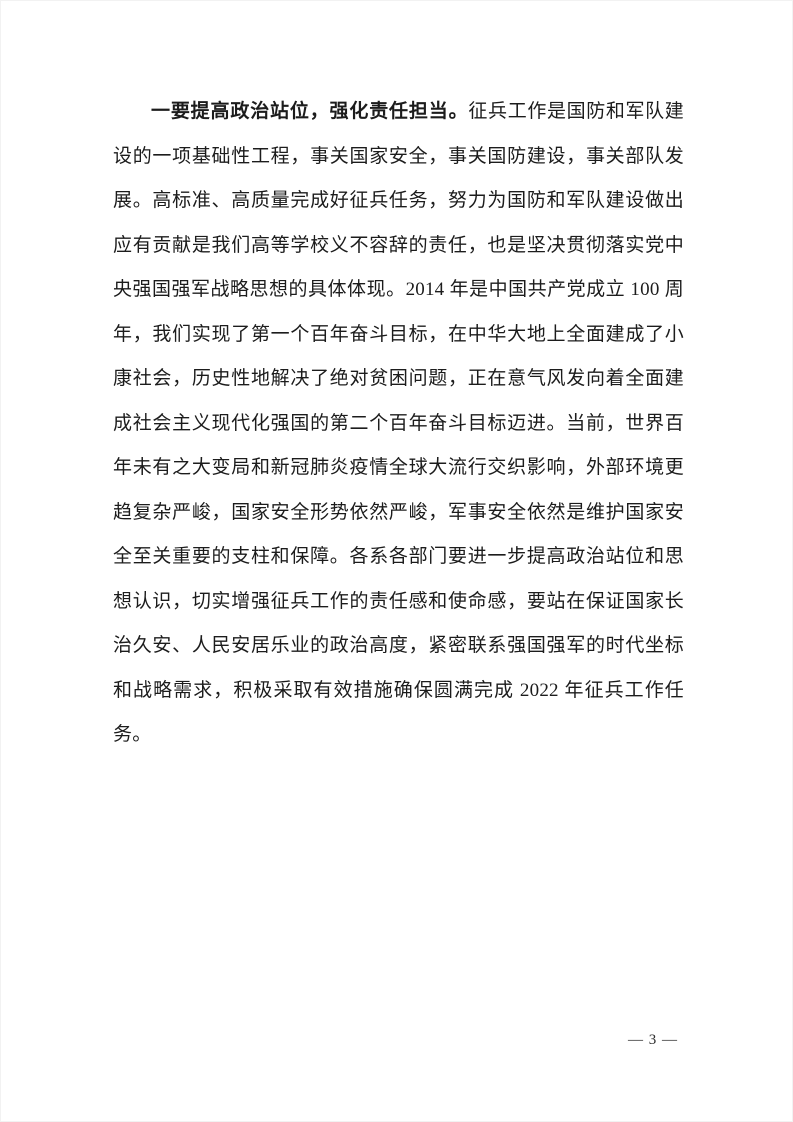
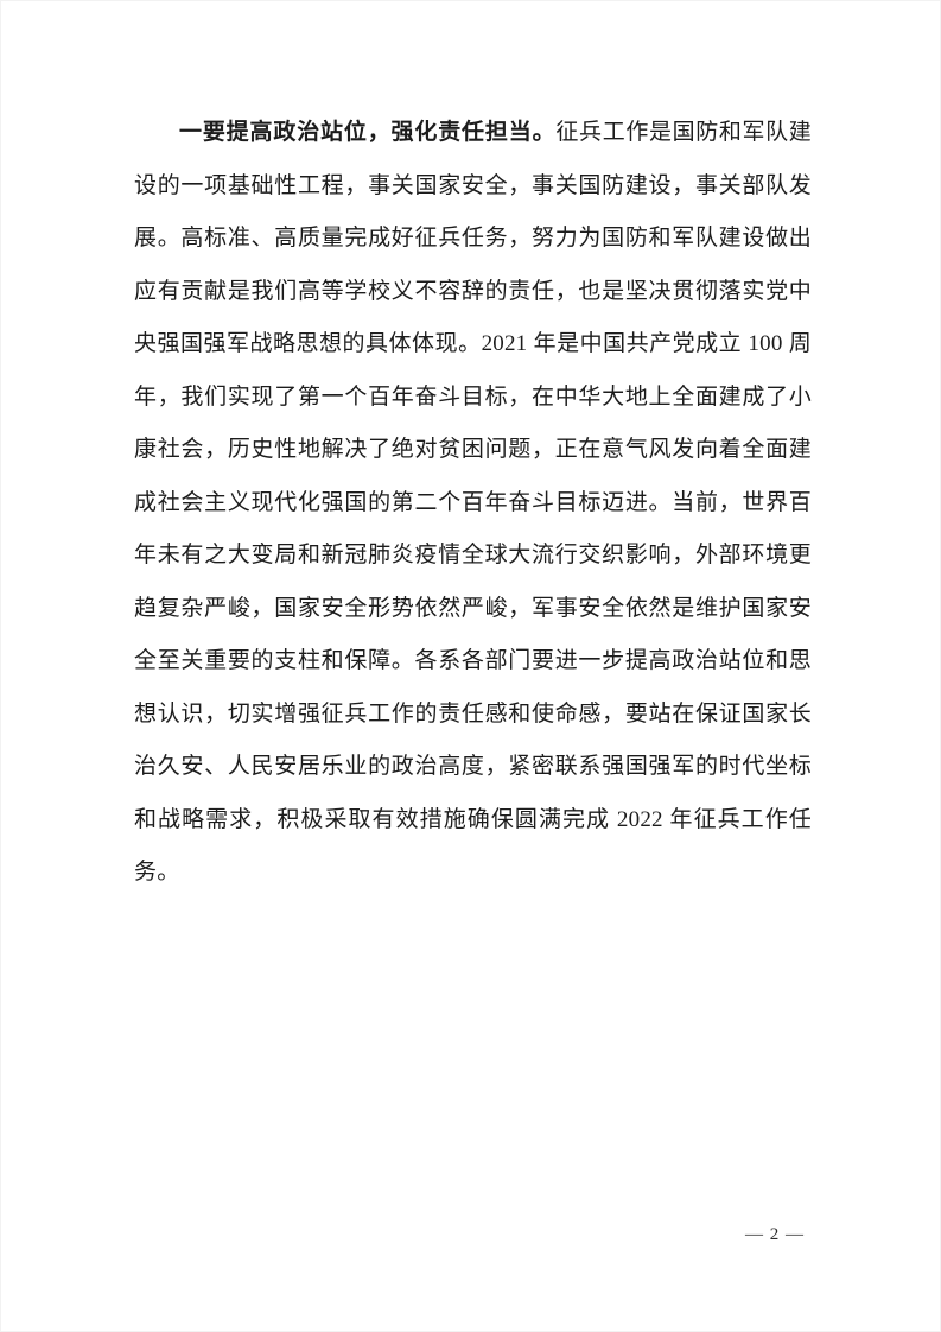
- 一要提高政治站位，强化责任担当。征兵工作是国防和军队建设的一项基础性工程，事关国家安全，事关国防建设，事关部队发展。高标准、高质量完成好征兵任务，努力为国防和军队建设做出应有贡献是我们高等学校义不容辞的责任，也是坚决贯彻落实党中央强国强军战略思想的具体体现。2014 年是中国共产党成立 100 周年，我们实现了第一个百年奋斗目标，在中华大地上全面建成了小康社会，历史性地解决了绝对贫困问题，正在意气风发向着全面建成社会主义现代化强国的第二个百年奋斗目标迈进。当前，世界百年未有之大变局和新冠肺炎疫情全球大流行交织影响，外部环境更趋复杂严峻，国家安全形势依然严峻，军事安全依然是维护国家安全至关重要的支柱和保障。各系各部门要进一步提高政治站位和思想认识，切实增强征兵工作的责任感和使命感，要站在保证国家长治久安、人民安居乐业的政治高度，紧密联系强国强军的时代坐标和战略需求，积极采取有效措施确保圆满完成 2022 年征兵工作任务。
+ 一要提高政治站位，强化责任担当。征兵工作是国防和军队建设的一项基础性工程，事关国家安全，事关国防建设，事关部队发展。高标准、高质量完成好征兵任务，努力为国防和军队建设做出应有贡献是我们高等学校义不容辞的责任，也是坚决贯彻落实党中央强国强军战略思想的具体体现。2021 年是中国共产党成立 100 周年，我们实现了第一个百年奋斗目标，在中华大地上全面建成了小康社会，历史性地解决了绝对贫困问题，正在意气风发向着全面建成社会主义现代化强国的第二个百年奋斗目标迈进。当前，世界百年未有之大变局和新冠肺炎疫情全球大流行交织影响，外部环境更趋复杂严峻，国家安全形势依然严峻，军事安全依然是维护国家安全至关重要的支柱和保障。各系各部门要进一步提高政治站位和思想认识，切实增强征兵工作的责任感和使命感，要站在保证国家长治久安、人民安居乐业的政治高度，紧密联系强国强军的时代坐标和战略需求，积极采取有效措施确保圆满完成 2022 年征兵工作任务。
- — 3 —
+ — 2 —
